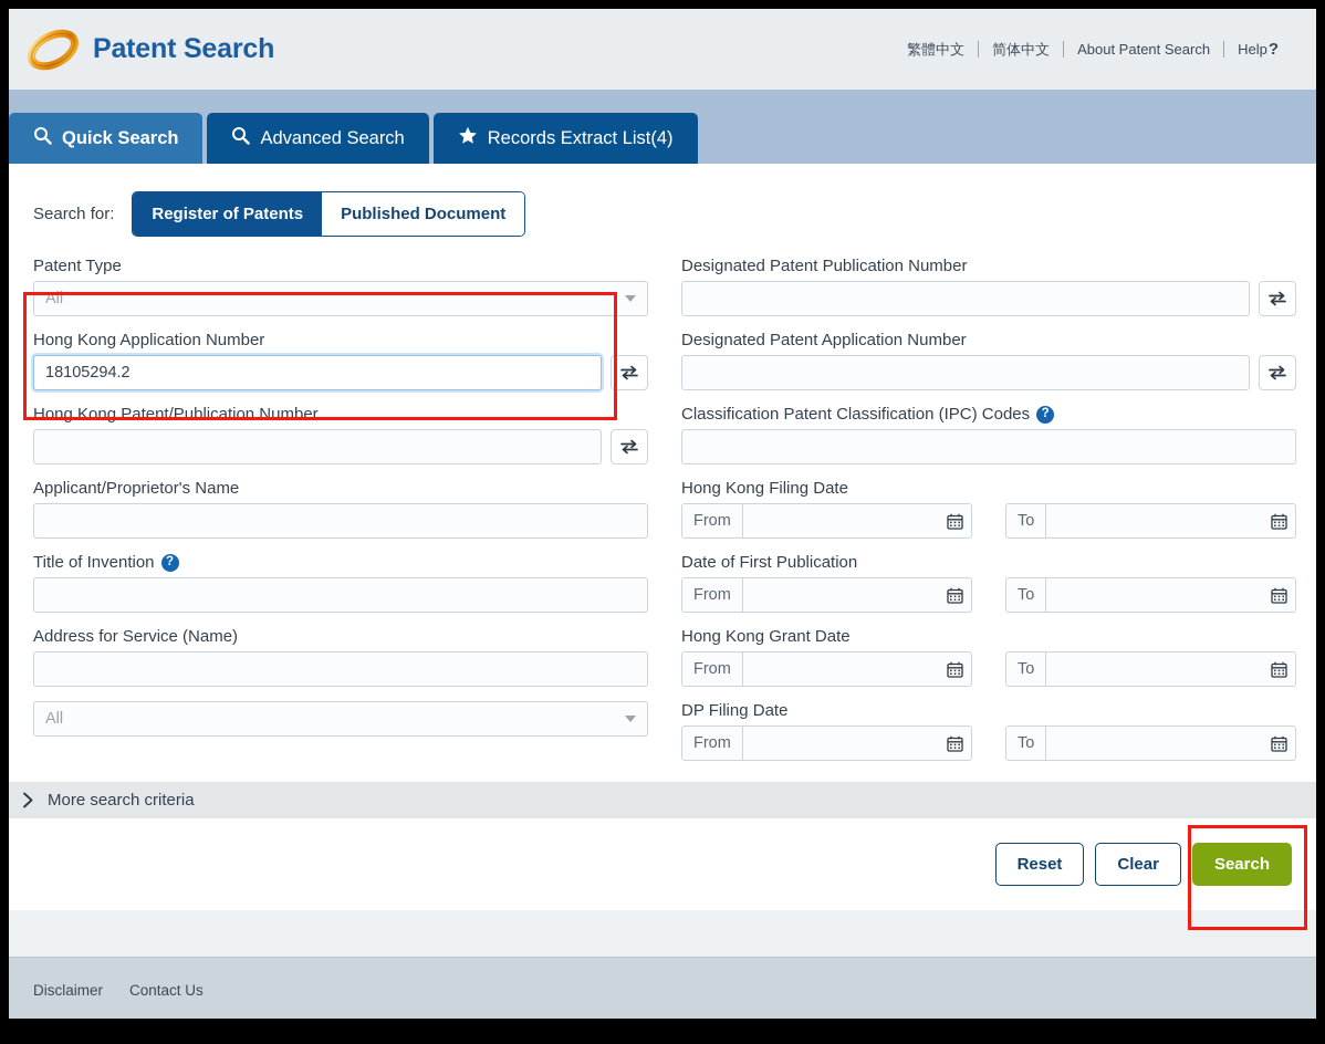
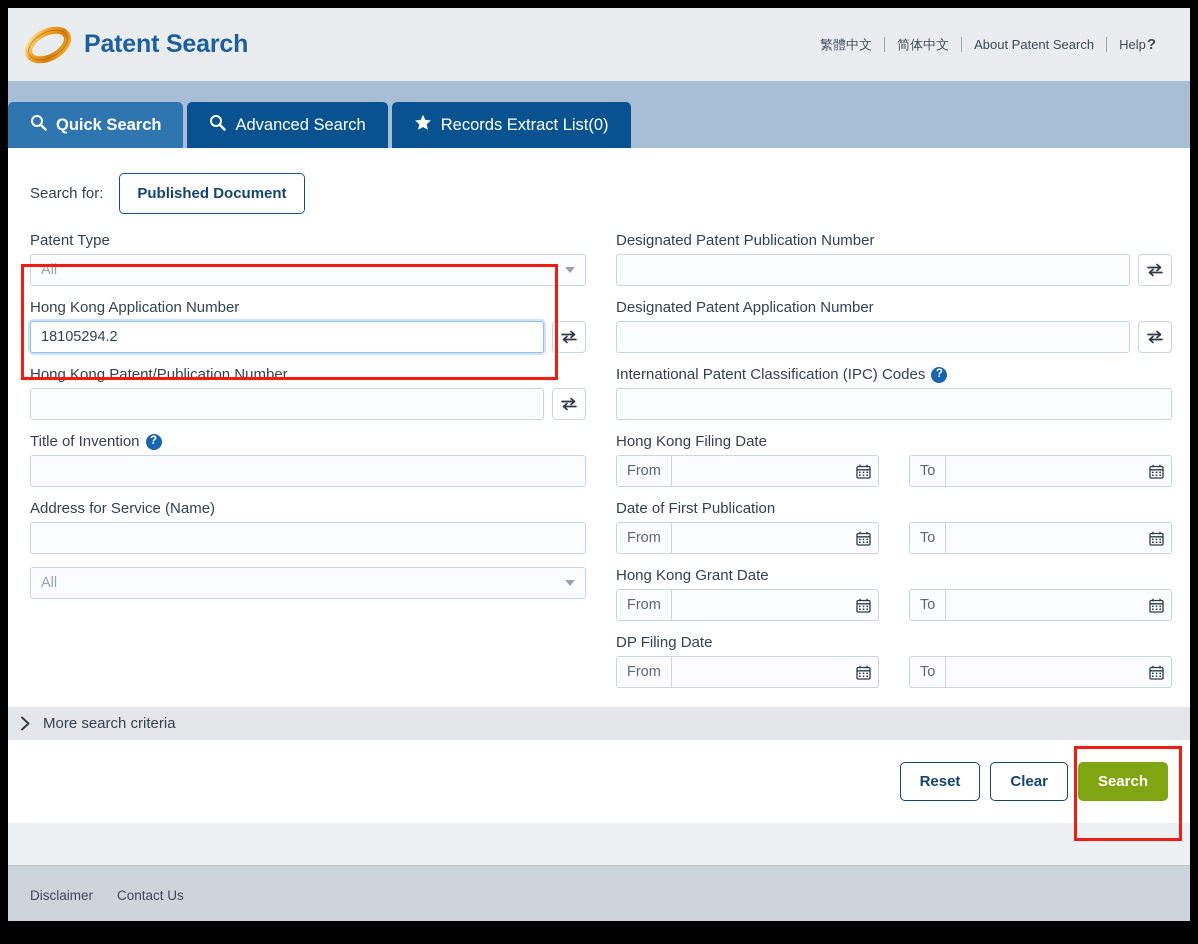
  Patent Search
  繁體中文
  简体中文
  About Patent Search
  Help
  ?
  Quick Search
  Advanced Search
- Records Extract List(4)
+ Records Extract List(0)
  Search for:
- Register of Patents
  Published Document
  Patent Type
  All
  Hong Kong Application Number
  18105294.2
  Hong Kong Patent/Publication Number
- Applicant/Proprietor's Name
  Title of Invention
  ?
  Address for Service (Name)
  All
  Designated Patent Publication Number
  Designated Patent Application Number
- Classification Patent Classification (IPC) Codes
+ International Patent Classification (IPC) Codes
  ?
  Hong Kong Filing Date
  From
  To
  Date of First Publication
  From
  To
  Hong Kong Grant Date
  From
  To
  DP Filing Date
  From
  To
  More search criteria
  Reset
  Clear
  Search
  Disclaimer
  Contact Us
